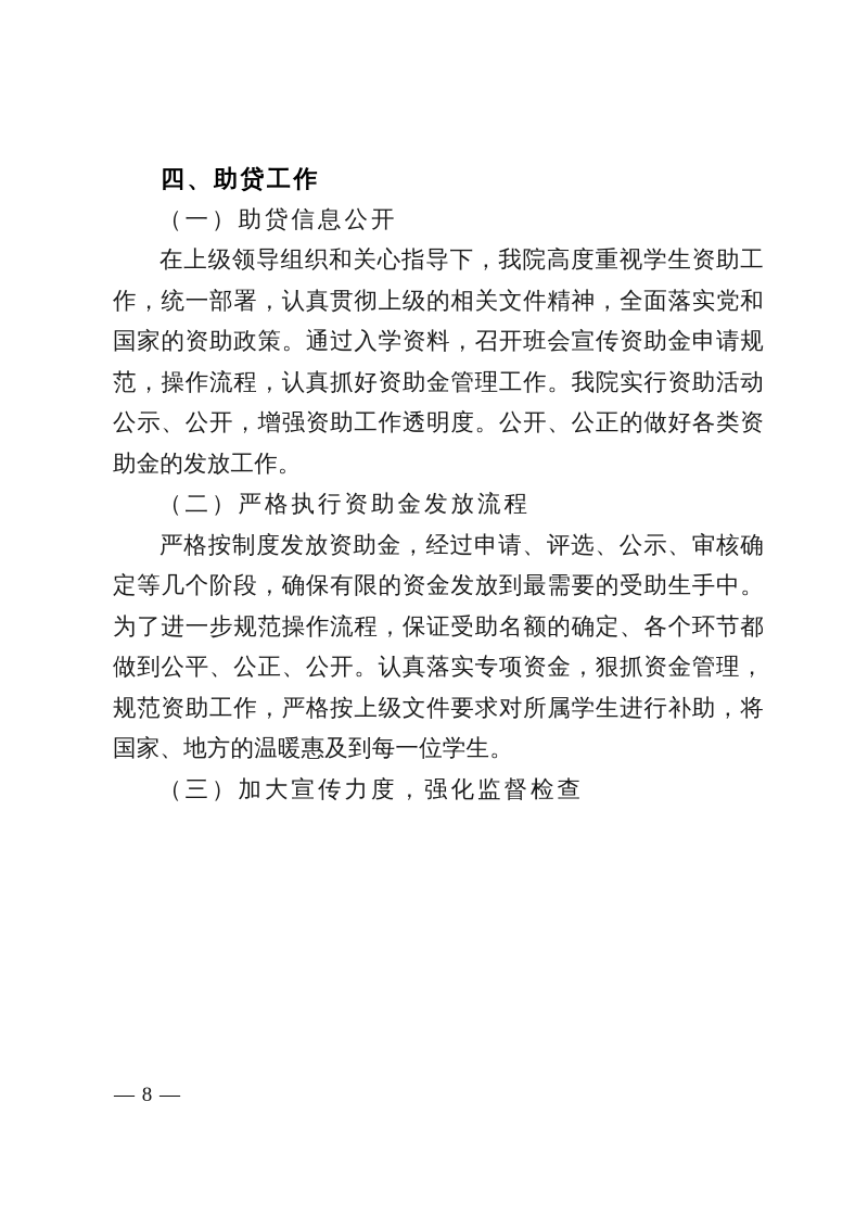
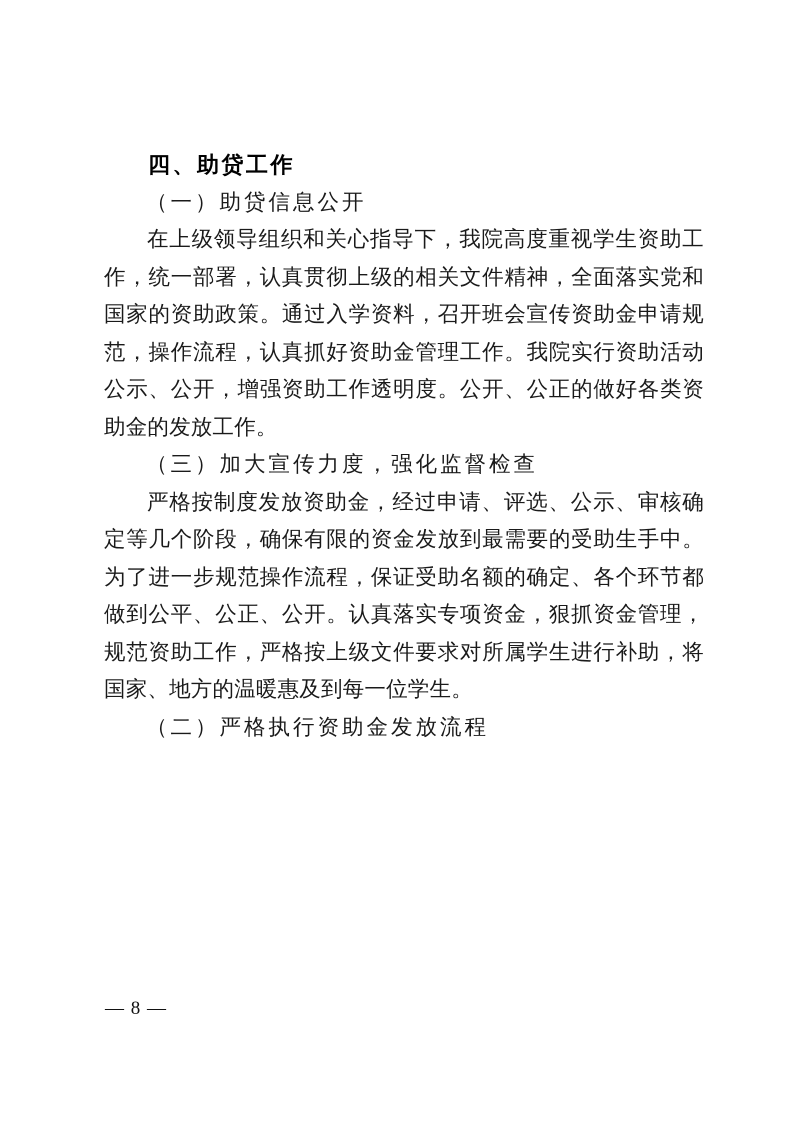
  四、助贷工作
  （一）助贷信息公开
  在上级领导组织和关心指导下，我院高度重视学生资助工作，统一部署，认真贯彻上级的相关文件精神，全面落实党和国家的资助政策。通过入学资料，召开班会宣传资助金申请规范，操作流程，认真抓好资助金管理工作。我院实行资助活动公示、公开，增强资助工作透明度。公开、公正的做好各类资助金的发放工作。
- （二）严格执行资助金发放流程
+ （三）加大宣传力度，强化监督检查
  严格按制度发放资助金，经过申请、评选、公示、审核确定等几个阶段，确保有限的资金发放到最需要的受助生手中。为了进一步规范操作流程，保证受助名额的确定、各个环节都做到公平、公正、公开。认真落实专项资金，狠抓资金管理，规范资助工作，严格按上级文件要求对所属学生进行补助，将国家、地方的温暖惠及到每一位学生。
- （三）加大宣传力度，强化监督检查
+ （二）严格执行资助金发放流程
  — 8 —
